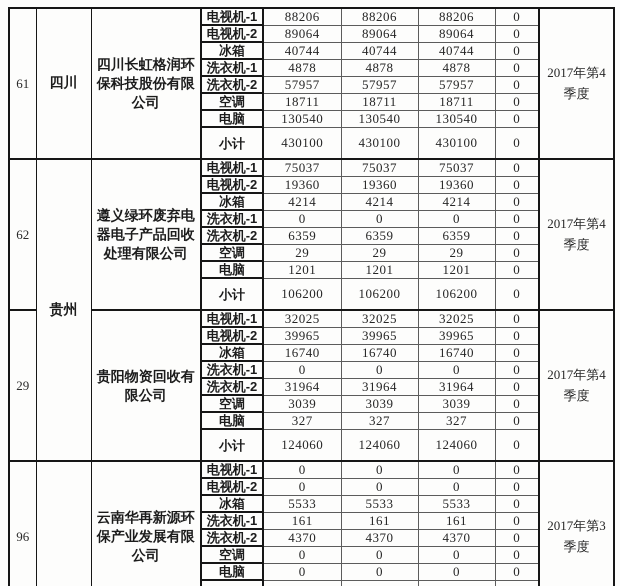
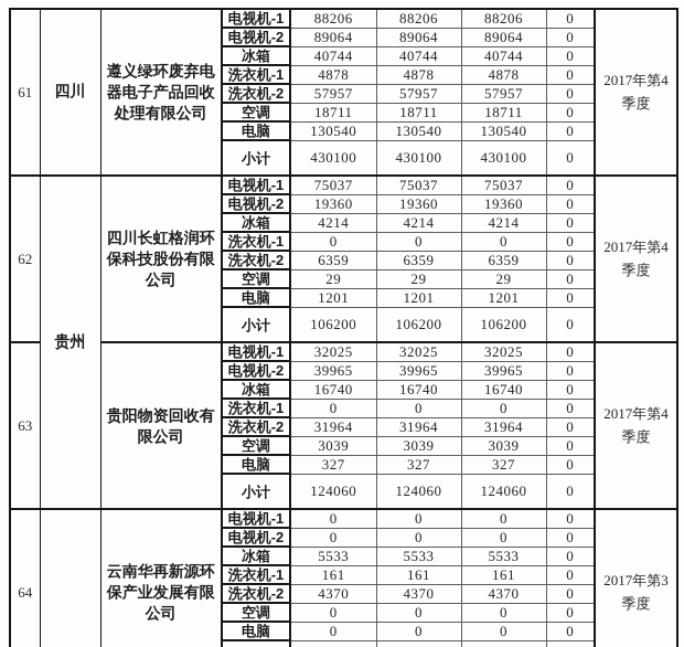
- 61	四川	四川长虹格润环保科技股份有限公司	电视机-1	88206	88206	88206	0	2017年第4季度
+ 61	四川	遵义绿环废弃电器电子产品回收处理有限公司	电视机-1	88206	88206	88206	0	2017年第4季度
  电视机-2	89064	89064	89064	0
  冰箱	40744	40744	40744	0
  洗衣机-1	4878	4878	4878	0
  洗衣机-2	57957	57957	57957	0
  空调	18711	18711	18711	0
  电脑	130540	130540	130540	0
  小计	430100	430100	430100	0
- 62	贵州	遵义绿环废弃电器电子产品回收处理有限公司	电视机-1	75037	75037	75037	0	2017年第4季度
+ 62	贵州	四川长虹格润环保科技股份有限公司	电视机-1	75037	75037	75037	0	2017年第4季度
  电视机-2	19360	19360	19360	0
  冰箱	4214	4214	4214	0
  洗衣机-1	0	0	0	0
  洗衣机-2	6359	6359	6359	0
  空调	29	29	29	0
  电脑	1201	1201	1201	0
  小计	106200	106200	106200	0
- 29	贵阳物资回收有限公司	电视机-1	32025	32025	32025	0	2017年第4季度
+ 63	贵阳物资回收有限公司	电视机-1	32025	32025	32025	0	2017年第4季度
  电视机-2	39965	39965	39965	0
  冰箱	16740	16740	16740	0
  洗衣机-1	0	0	0	0
  洗衣机-2	31964	31964	31964	0
  空调	3039	3039	3039	0
  电脑	327	327	327	0
  小计	124060	124060	124060	0
- 96		云南华再新源环保产业发展有限公司	电视机-1	0	0	0	0	2017年第3季度
+ 64		云南华再新源环保产业发展有限公司	电视机-1	0	0	0	0	2017年第3季度
  电视机-2	0	0	0	0
  冰箱	5533	5533	5533	0
  洗衣机-1	161	161	161	0
  洗衣机-2	4370	4370	4370	0
  空调	0	0	0	0
  电脑	0	0	0	0
